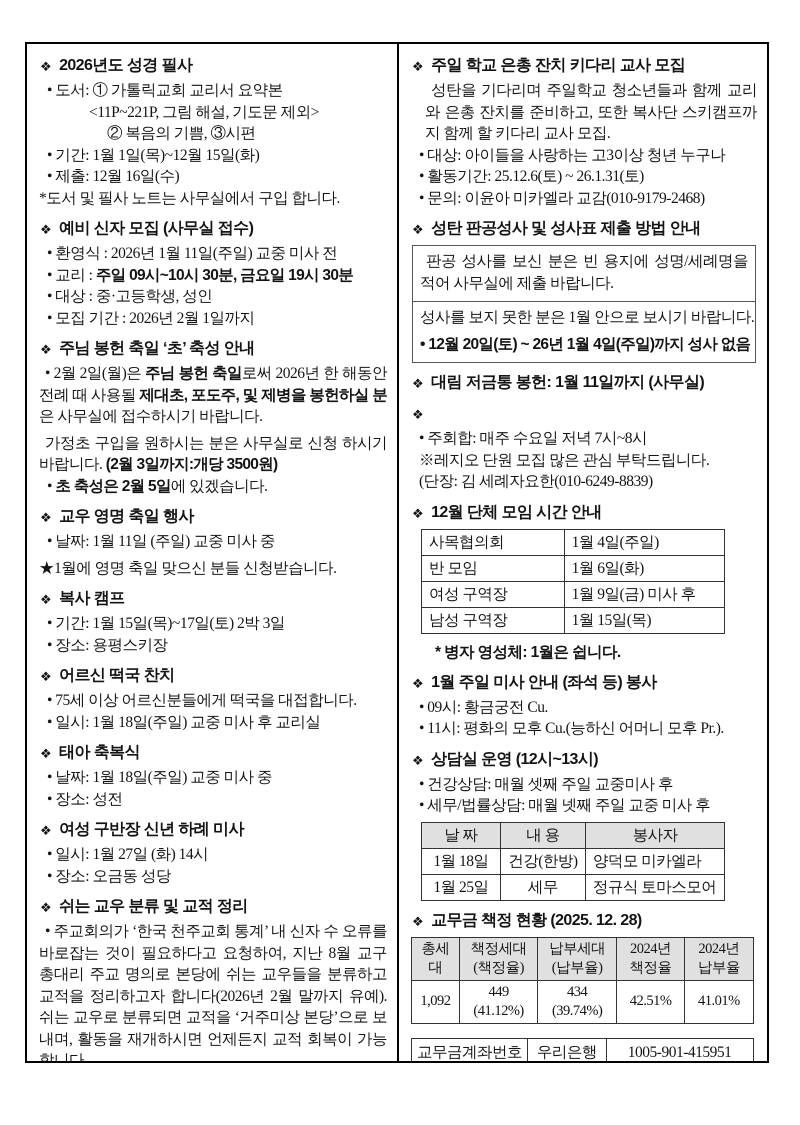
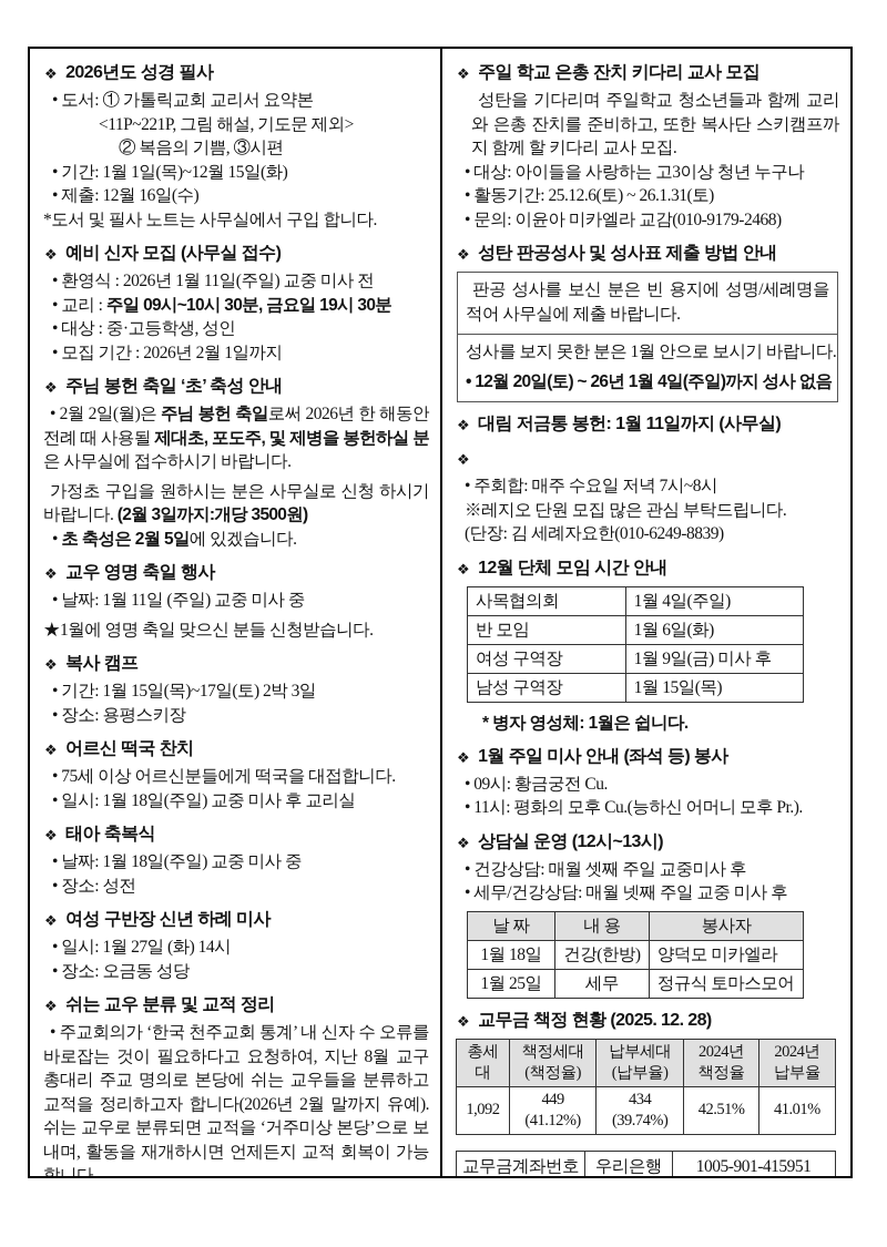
  ❖
  2026년도 성경 필사
  • 도서: ① 가톨릭교회 교리서 요약본
  <11P~221P, 그림 해설, 기도문 제외>
  ② 복음의 기쁨, ③시편
  • 기간: 1월 1일(목)~12월 15일(화)
  • 제출: 12월 16일(수)
  *도서 및 필사 노트는 사무실에서 구입 합니다.
  ❖
  예비 신자 모집 (사무실 접수)
  • 환영식 : 2026년 1월 11일(주일) 교중 미사 전
  • 교리 : 주일 09시~10시 30분, 금요일 19시 30분
  • 대상 : 중·고등학생, 성인
  • 모집 기간 : 2026년 2월 1일까지
  ❖
  주님 봉헌 축일 ‘초’ 축성 안내
  • 2월 2일(월)은 주님 봉헌 축일로써 2026년 한 해동안 전례 때 사용될 제대초, 포도주, 및 제병을 봉헌하실 분은 사무실에 접수하시기 바랍니다.
  가정초 구입을 원하시는 분은 사무실로 신청 하시기 바랍니다. (2월 3일까지:개당 3500원)
  • 초 축성은 2월 5일에 있겠습니다.
  ❖
  교우 영명 축일 행사
  • 날짜: 1월 11일 (주일) 교중 미사 중
  ★1월에 영명 축일 맞으신 분들 신청받습니다.
  ❖
  복사 캠프
  • 기간: 1월 15일(목)~17일(토) 2박 3일
  • 장소: 용평스키장
  ❖
  어르신 떡국 찬치
  • 75세 이상 어르신분들에게 떡국을 대접합니다.
  • 일시: 1월 18일(주일) 교중 미사 후 교리실
  ❖
  태아 축복식
  • 날짜: 1월 18일(주일) 교중 미사 중
  • 장소: 성전
  ❖
  여성 구반장 신년 하례 미사
  • 일시: 1월 27일 (화) 14시
  • 장소: 오금동 성당
  ❖
  쉬는 교우 분류 및 교적 정리
  • 주교회의가 ‘한국 천주교회 통계’ 내 신자 수 오류를 바로잡는 것이 필요하다고 요청하여, 지난 8월 교구 총대리 주교 명의로 본당에 쉬는 교우들을 분류하고 교적을 정리하고자 합니다(2026년 2월 말까지 유예). 쉬는 교우로 분류되면 교적을 ‘거주미상 본당’으로 보내며, 활동을 재개하시면 언제든지 교적 회복이 가능합니다.
  ❖
  주일 학교 은총 잔치 키다리 교사 모집
  성탄을 기다리며 주일학교 청소년들과 함께 교리와 은총 잔치를 준비하고, 또한 복사단 스키캠프까지 함께 할 키다리 교사 모집.
  • 대상: 아이들을 사랑하는 고3이상 청년 누구나
  • 활동기간: 25.12.6(토) ~ 26.1.31(토)
  • 문의: 이윤아 미카엘라 교감(010-9179-2468)
  ❖
  성탄 판공성사 및 성사표 제출 방법 안내
  판공 성사를 보신 분은 빈 용지에 성명/세례명을 적어 사무실에 제출 바랍니다.
  성사를 보지 못한 분은 1월 안으로 보시기 바랍니다.
  • 12월 20일(토) ~ 26년 1월 4일(주일)까지 성사 없음
  ❖
  대림 저금통 봉헌: 1월 11일까지 (사무실)
  ❖
  • 주회합: 매주 수요일 저녁 7시~8시
  ※레지오 단원 모집 많은 관심 부탁드립니다.
  (단장: 김 세례자요한(010-6249-8839)
  ❖
  12월 단체 모임 시간 안내
  사목협의회	1월 4일(주일)
  반 모임	1월 6일(화)
  여성 구역장	1월 9일(금) 미사 후
  남성 구역장	1월 15일(목)
  * 병자 영성체: 1월은 쉽니다.
  ❖
  1월 주일 미사 안내 (좌석 등) 봉사
  • 09시: 황금궁전 Cu.
  • 11시: 평화의 모후 Cu.(능하신 어머니 모후 Pr.).
  ❖
  상담실 운영 (12시~13시)
  • 건강상담: 매월 셋째 주일 교중미사 후
- • 세무/법률상담: 매월 넷째 주일 교중 미사 후
+ • 세무/건강상담: 매월 넷째 주일 교중 미사 후
  날 짜	내 용	봉사자
  1월 18일	건강(한방)	양덕모 미카엘라
  1월 25일	세무	정규식 토마스모어
  ❖
  교무금 책정 현황 (2025. 12. 28)
  총세대	책정세대(책정율)	납부세대(납부율)	2024년책정율	2024년납부율
  1,092	449(41.12%)	434(39.74%)	42.51%	41.01%
  교무금계좌번호	우리은행	1005-901-415951
